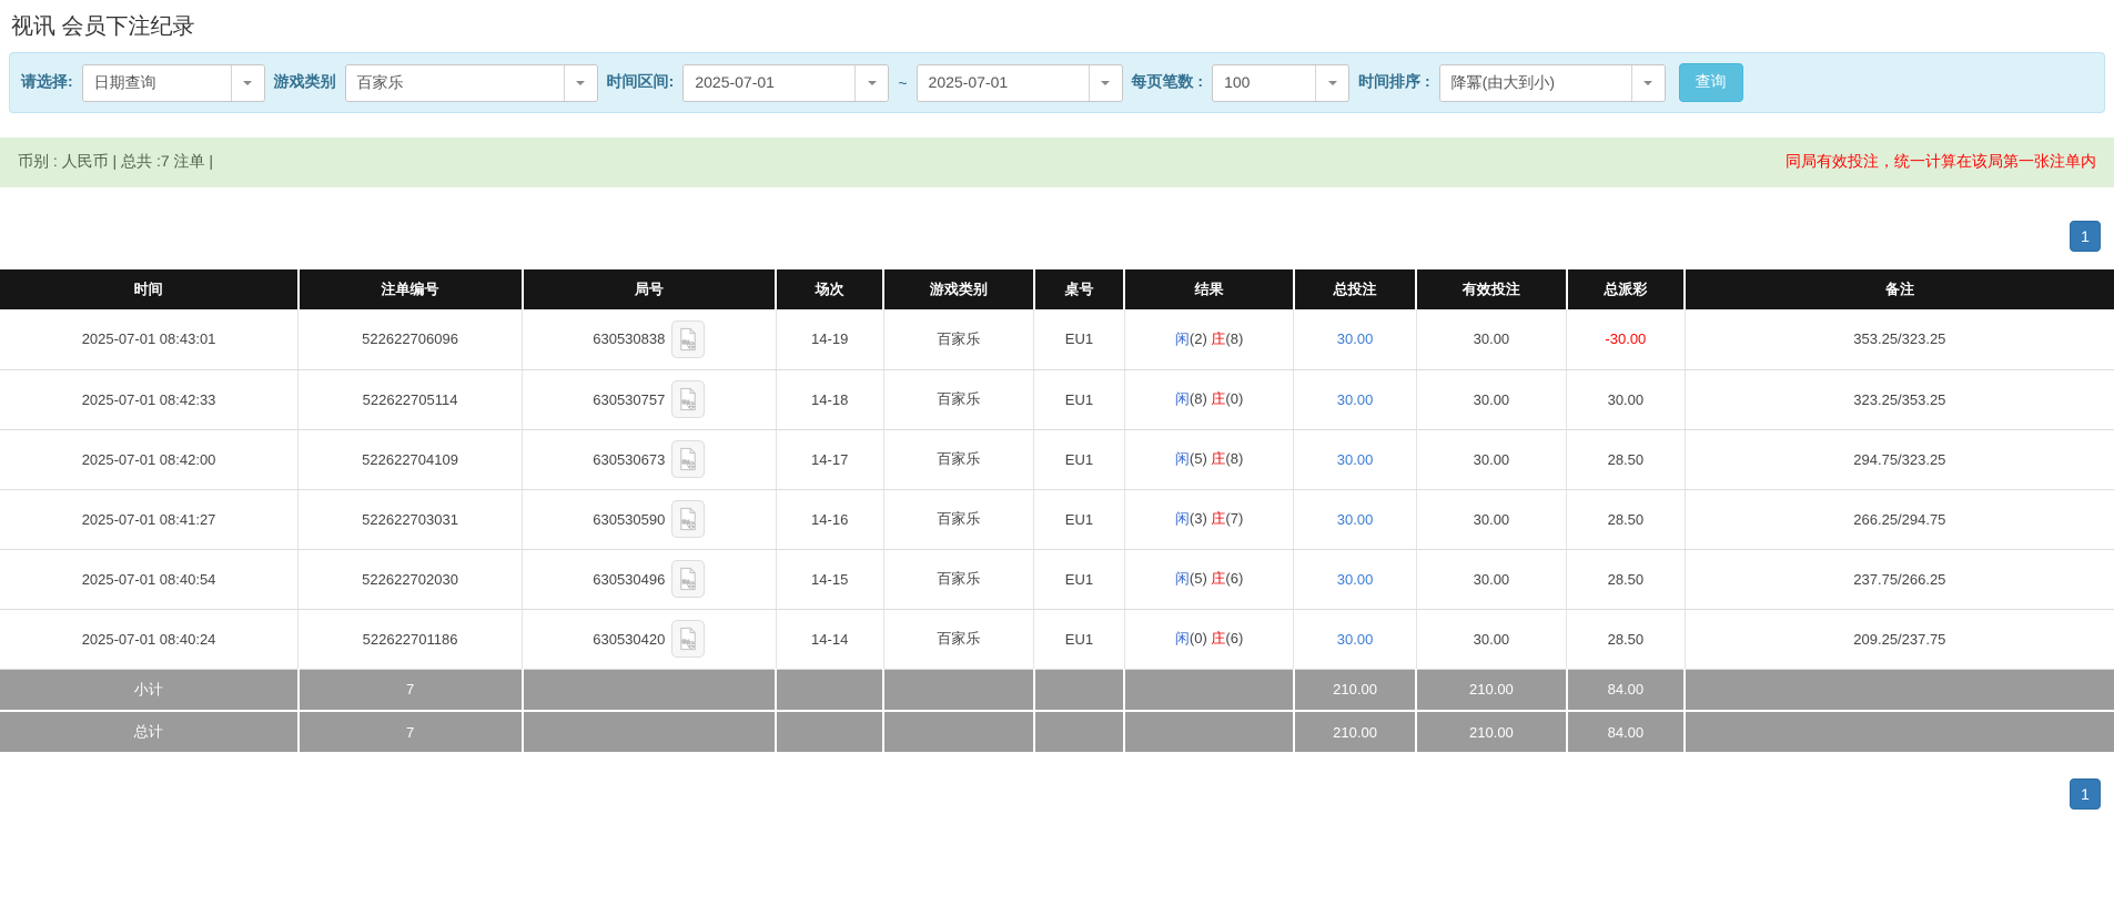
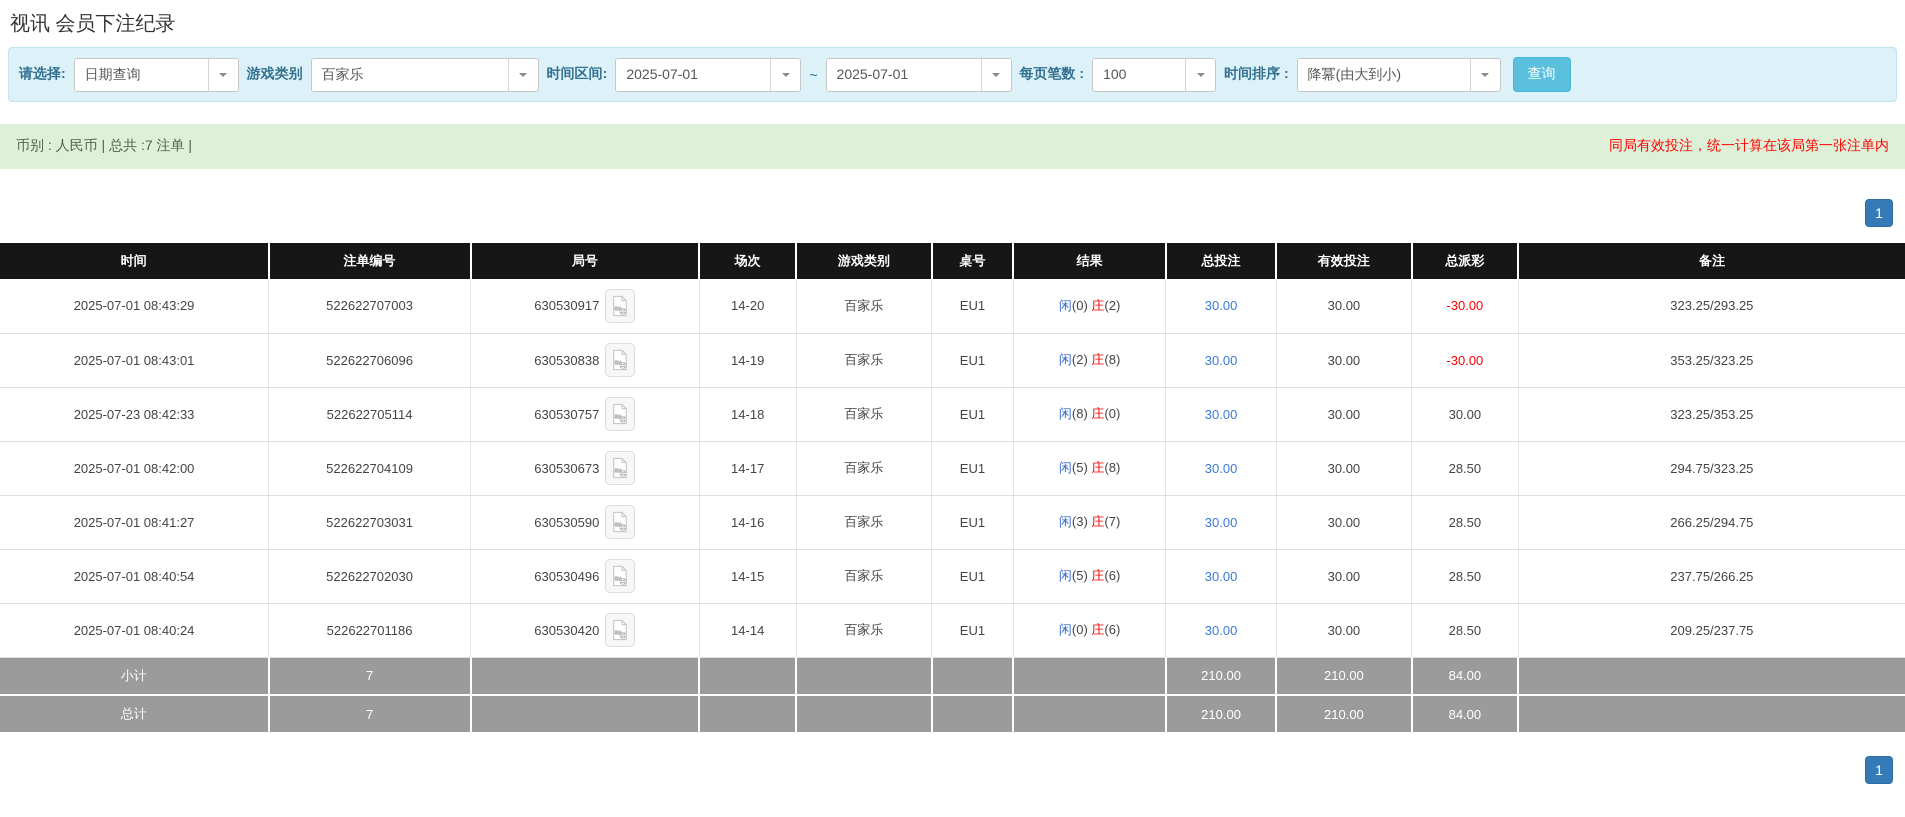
  视讯 会员下注纪录
  请选择:
  日期查询
  游戏类别
  百家乐
  时间区间:
  2025-07-01
  ~
  2025-07-01
  每页笔数 :
  100
  时间排序 :
  降冪(由大到小)
  查询
  币别 : 人民币 | 总共 :7 注单 |
  同局有效投注，统一计算在该局第一张注单内
  1
  时间	注单编号	局号	场次	游戏类别	桌号	结果	总投注	有效投注	总派彩	备注
+ 2025-07-01 08:43:29	522622707003	630530917	14-20	百家乐	EU1	闲(0) 庄(2)	30.00	30.00	-30.00	323.25/293.25
  2025-07-01 08:43:01	522622706096	630530838	14-19	百家乐	EU1	闲(2) 庄(8)	30.00	30.00	-30.00	353.25/323.25
- 2025-07-01 08:42:33	522622705114	630530757	14-18	百家乐	EU1	闲(8) 庄(0)	30.00	30.00	30.00	323.25/353.25
+ 2025-07-23 08:42:33	522622705114	630530757	14-18	百家乐	EU1	闲(8) 庄(0)	30.00	30.00	30.00	323.25/353.25
  2025-07-01 08:42:00	522622704109	630530673	14-17	百家乐	EU1	闲(5) 庄(8)	30.00	30.00	28.50	294.75/323.25
  2025-07-01 08:41:27	522622703031	630530590	14-16	百家乐	EU1	闲(3) 庄(7)	30.00	30.00	28.50	266.25/294.75
  2025-07-01 08:40:54	522622702030	630530496	14-15	百家乐	EU1	闲(5) 庄(6)	30.00	30.00	28.50	237.75/266.25
  2025-07-01 08:40:24	522622701186	630530420	14-14	百家乐	EU1	闲(0) 庄(6)	30.00	30.00	28.50	209.25/237.75
  小计	7						210.00	210.00	84.00
  总计	7						210.00	210.00	84.00
  1
